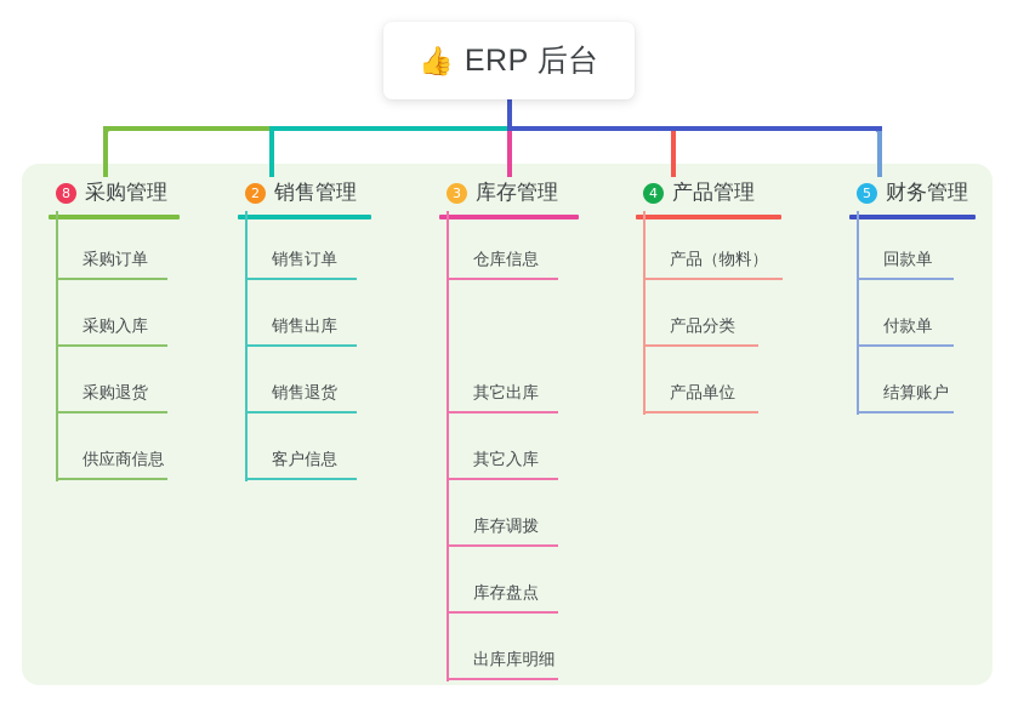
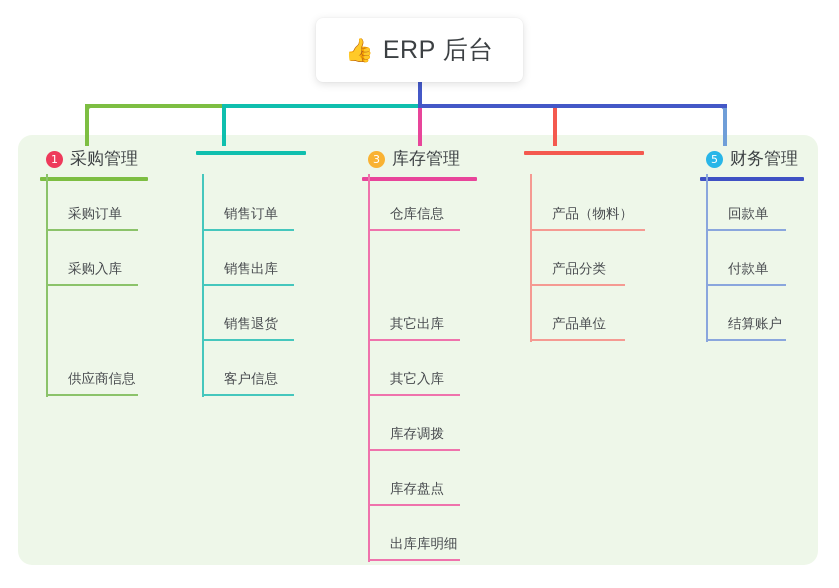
  👍
  ERP 后台
- 8
+ 1
  采购管理
- 2
- 销售管理
  3
  库存管理
- 4
- 产品管理
  5
  财务管理
  采购订单
  采购入库
- 采购退货
  供应商信息
  销售订单
  销售出库
  销售退货
  客户信息
  仓库信息
  其它出库
  其它入库
  库存调拨
  库存盘点
  出库库明细
  产品（物料）
  产品分类
  产品单位
  回款单
  付款单
  结算账户
